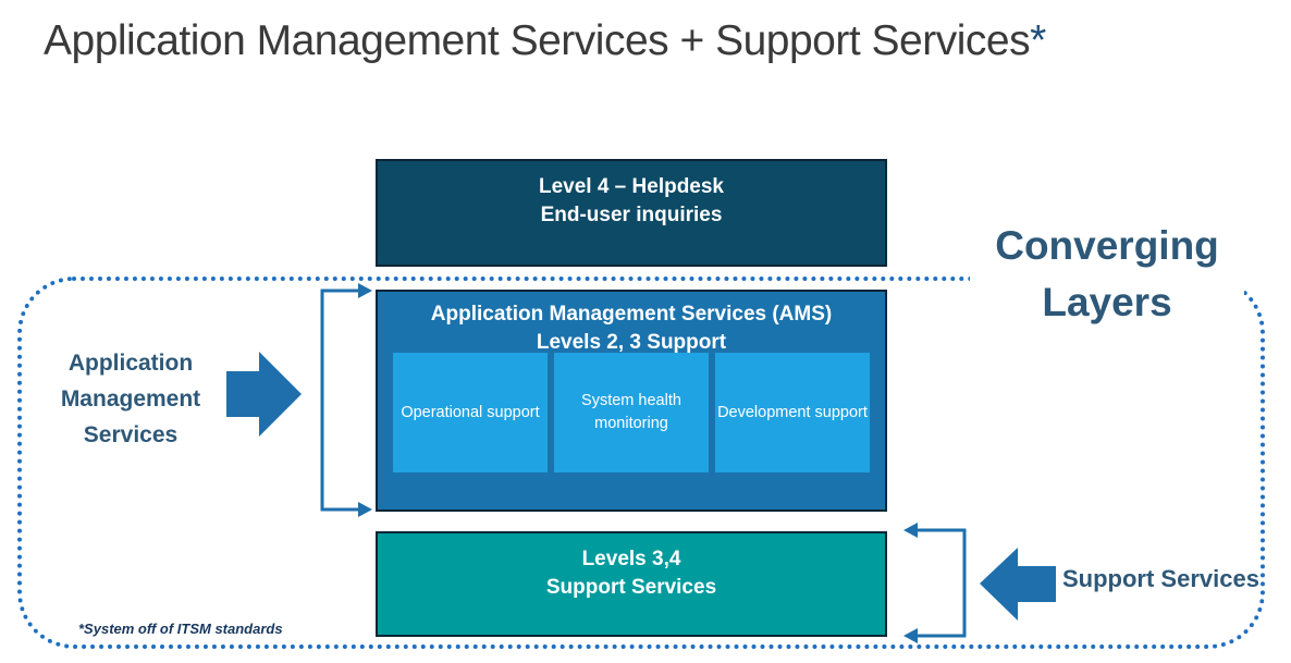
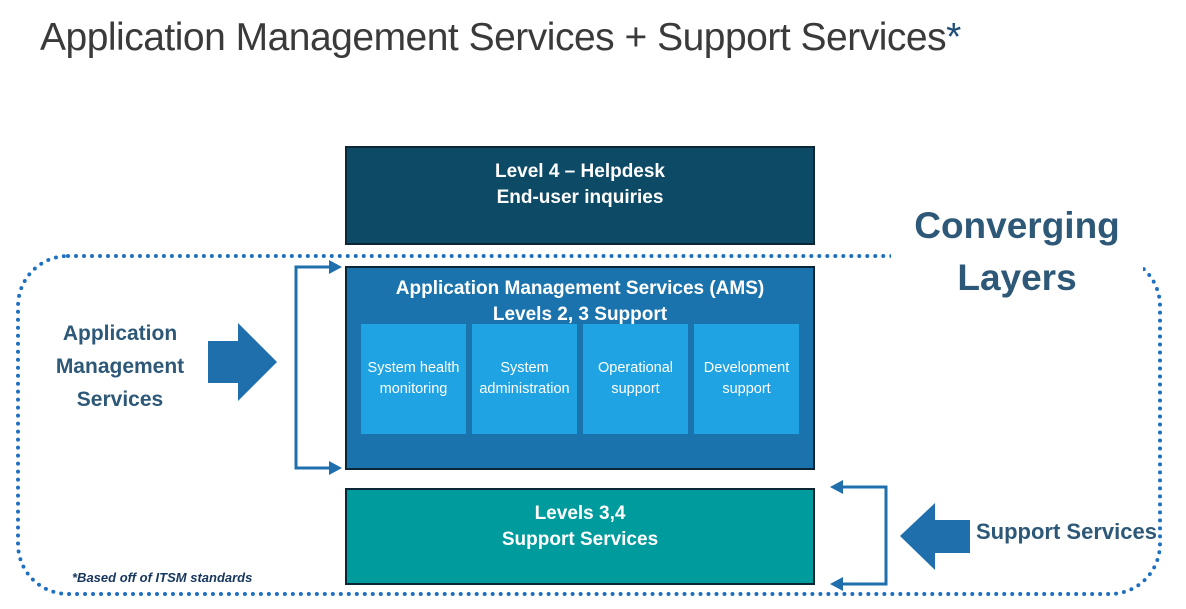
  Application Management Services + Support Services*
  Converging
  Layers
  Level 4 – Helpdesk
  End-user inquiries
  Application Management Services (AMS)
  Levels 2, 3 Support
- Operational support
+ System health monitoring
+ System administration
- System health monitoring
+ Operational support
  Development support
  Levels 3,4
  Support Services
  Application Management Services
  Support Services
- *System off of ITSM standards
+ *Based off of ITSM standards
